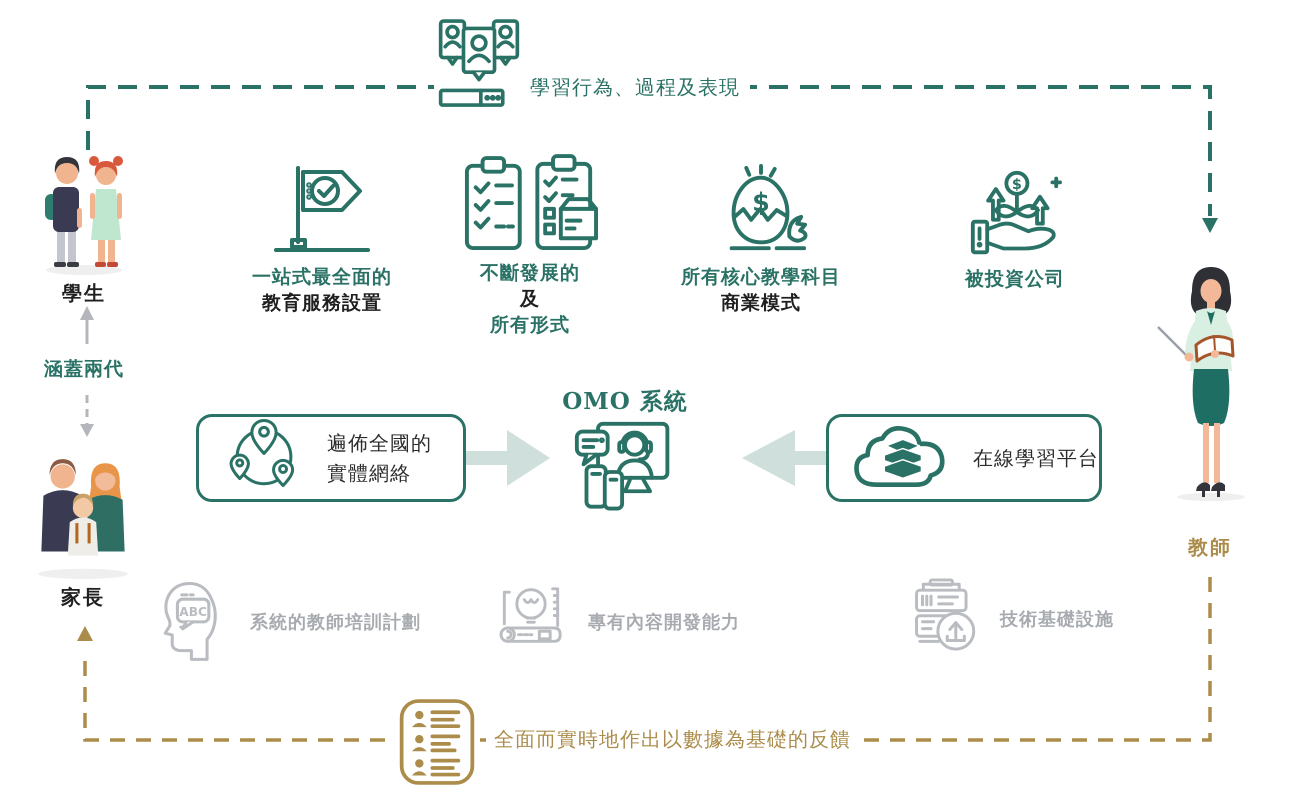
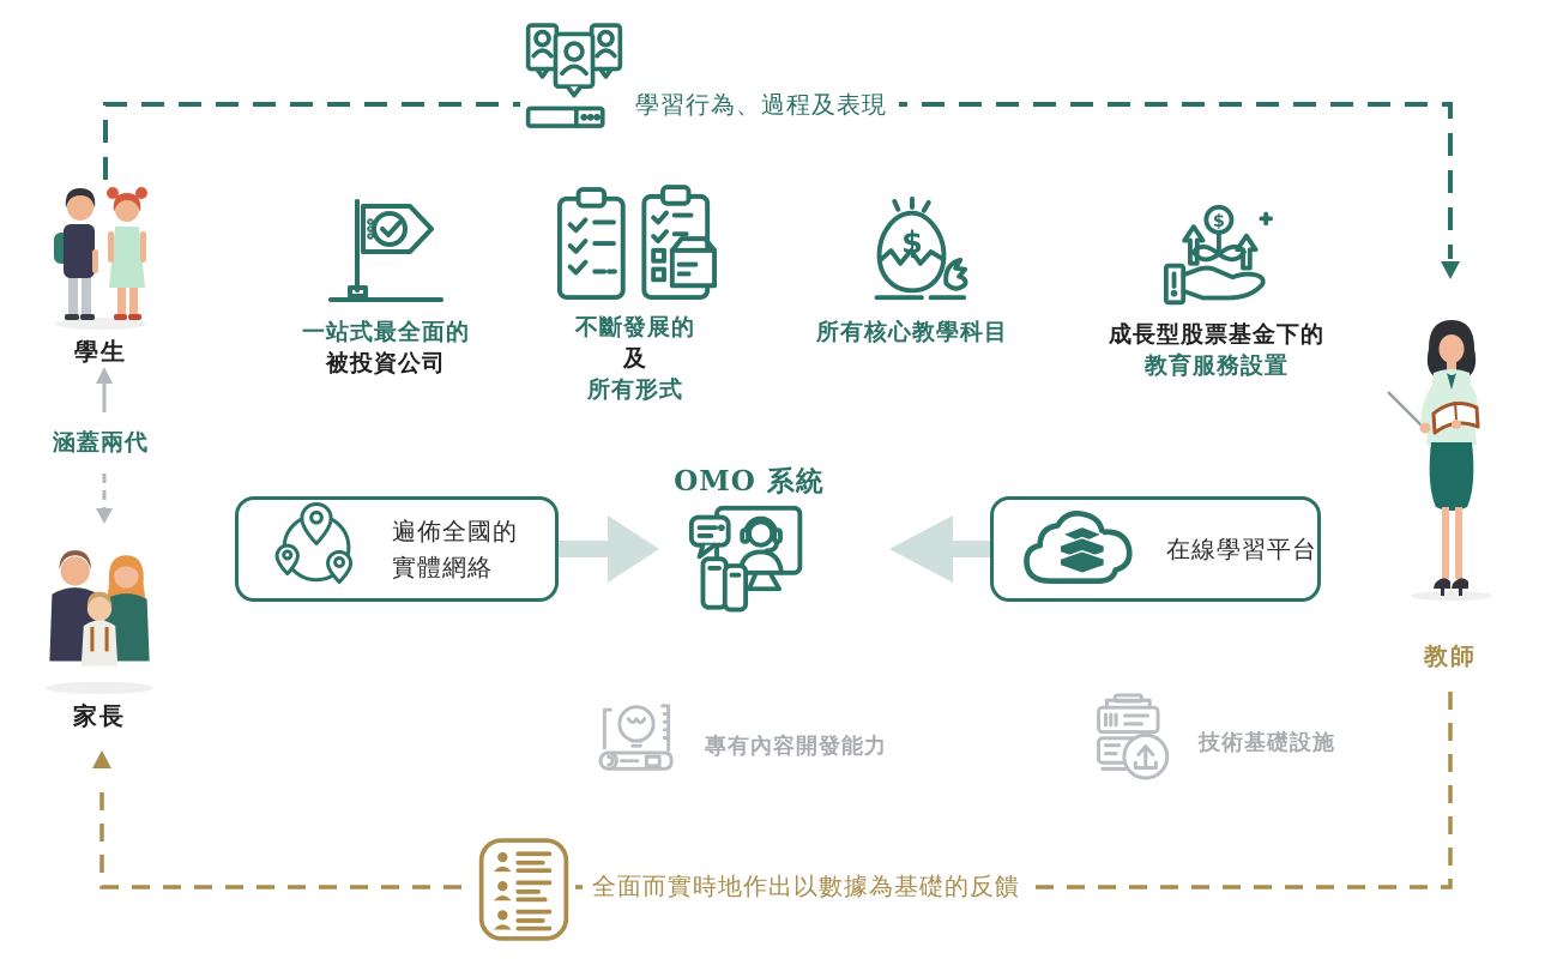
  學習行為、過程及表現
  學生
  涵蓋兩代
  家長
  教師
  一站式最全面的
- 教育服務設置
+ 被投資公司
  不斷發展的
  及
  所有形式
  $
  所有核心教學科目
- 商業模式
  $
+ 成長型股票基金下的
- 被投資公司
+ 教育服務設置
  OMO 系統
  遍佈全國的
  實體網絡
  在線學習平台
- ABC
- 系統的教師培訓計劃
  專有內容開發能力
  技術基礎設施
  全面而實時地作出以數據為基礎的反饋
